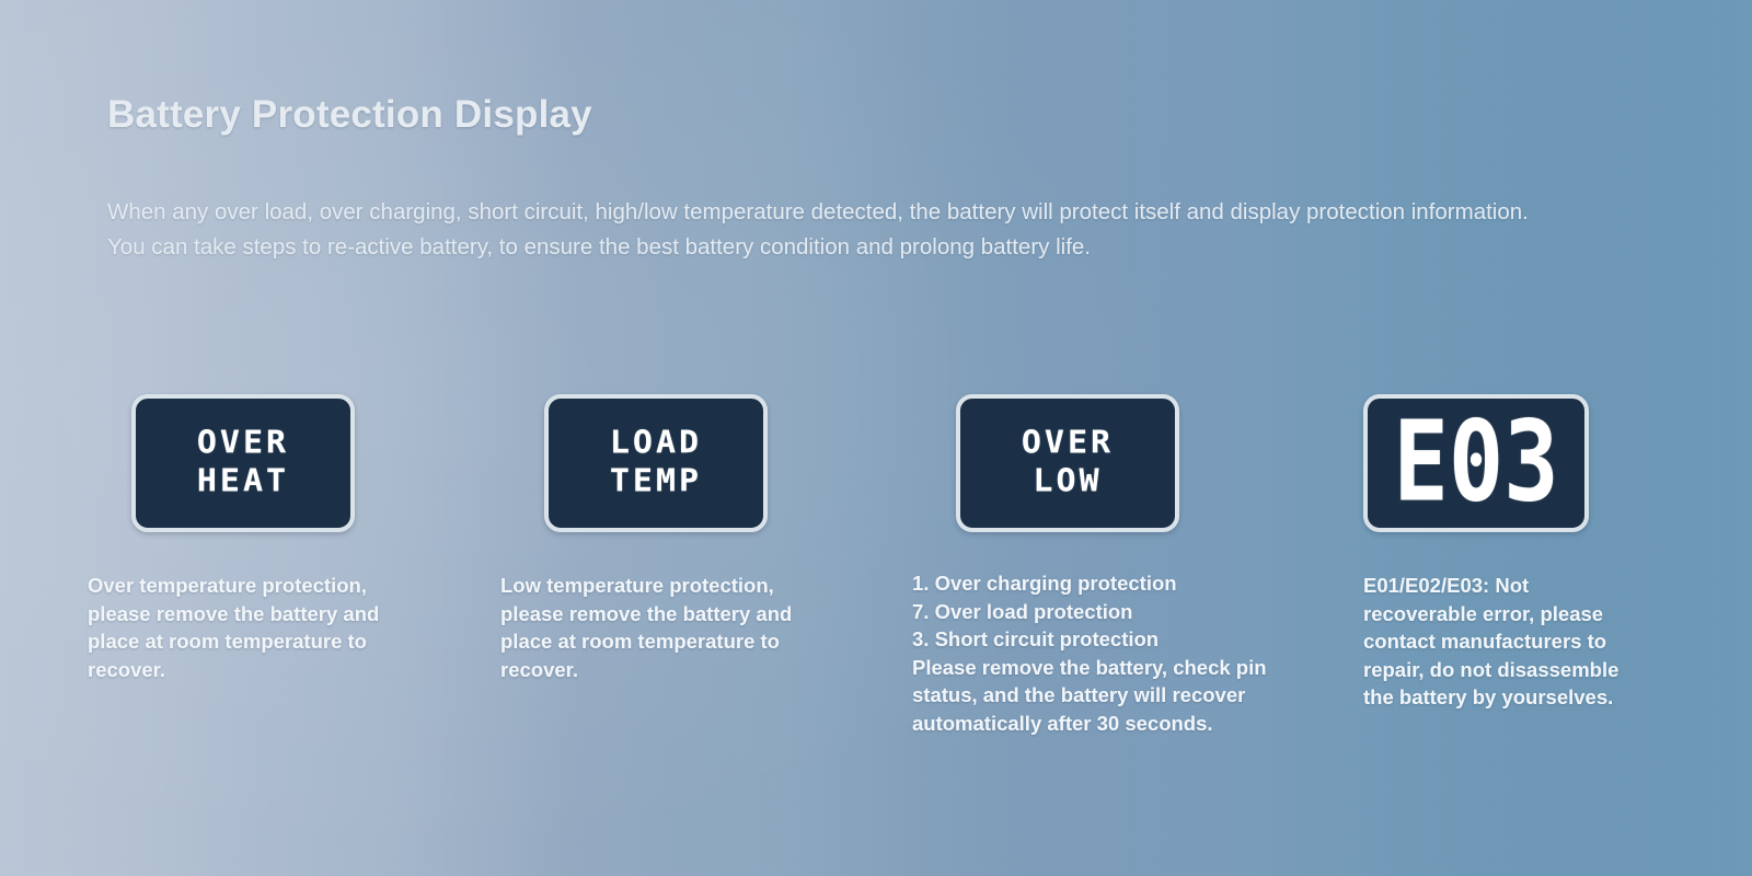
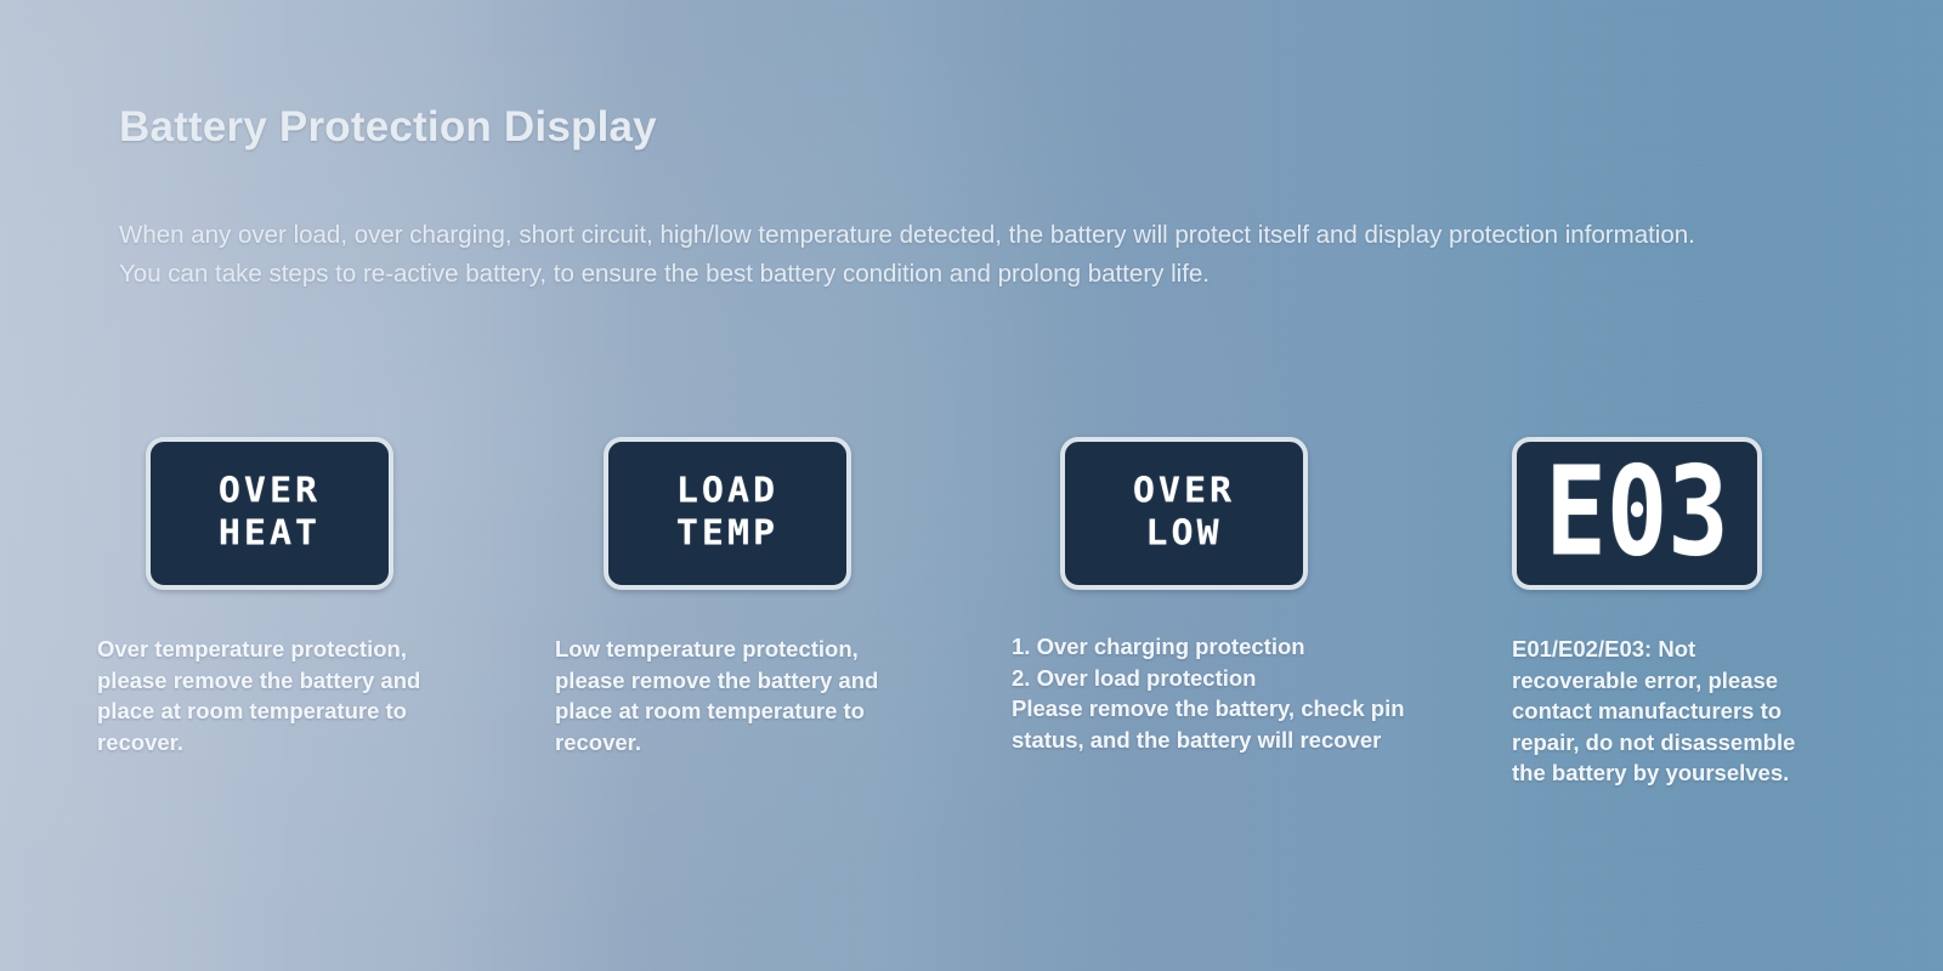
  Battery Protection Display
  When any over load, over charging, short circuit, high/low temperature detected, the battery will protect itself and display protection information. You can take steps to re-active battery, to ensure the best battery condition and prolong battery life.
  OVER
  HEAT
  Over temperature protection,
  please remove the battery and
  place at room temperature to
  recover.
  LOAD
  TEMP
  Low temperature protection,
  please remove the battery and
  place at room temperature to
  recover.
  OVER
  LOW
  1. Over charging protection
- 7. Over load protection
+ 2. Over load protection
- 3. Short circuit protection
  Please remove the battery, check pin
  status, and the battery will recover
- automatically after 30 seconds.
  E03
  E01/E02/E03: Not
  recoverable error, please
  contact manufacturers to
  repair, do not disassemble
  the battery by yourselves.
